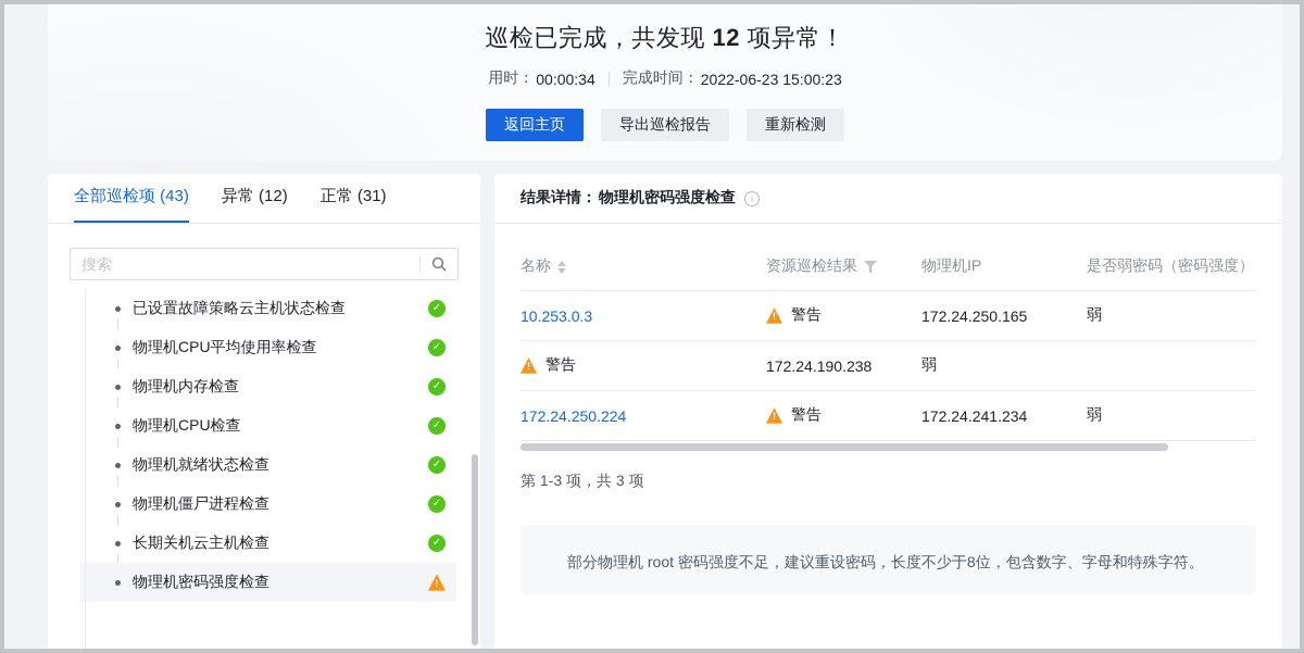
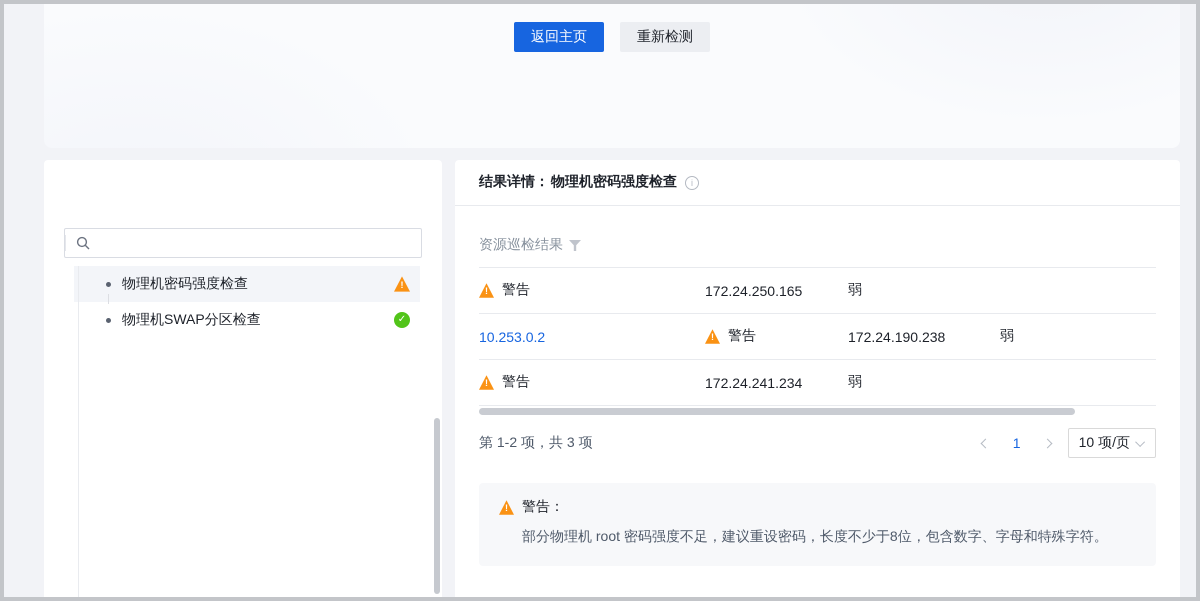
- 巡检已完成，共发现 12 项异常！
- 用时：
- 00:00:34
- 完成时间：
- 2022-06-23 15:00:23
  返回主页
- 导出巡检报告
  重新检测
- 全部巡检项 (43)
- 异常 (12)
- 正常 (31)
- 搜索
- 已设置故障策略云主机状态检查
- 物理机CPU平均使用率检查
- 物理机内存检查
- 物理机CPU检查
- 物理机就绪状态检查
- 物理机僵尸进程检查
- 长期关机云主机检查
  物理机密码强度检查
+ 物理机SWAP分区检查
  结果详情：
  物理机密码强度检查
- 名称
  资源巡检结果
- 物理机IP
- 是否弱密码（密码强度）
- 10.253.0.3
  警告
  172.24.250.165
  弱
+ 10.253.0.2
  警告
  172.24.190.238
  弱
- 172.24.250.224
  警告
  172.24.241.234
  弱
- 第 1-3 项，共 3 项
+ 第 1-2 项，共 3 项
+ 1
+ 10 项/页
+ 警告：
  部分物理机 root 密码强度不足，建议重设密码，长度不少于8位，包含数字、字母和特殊字符。
